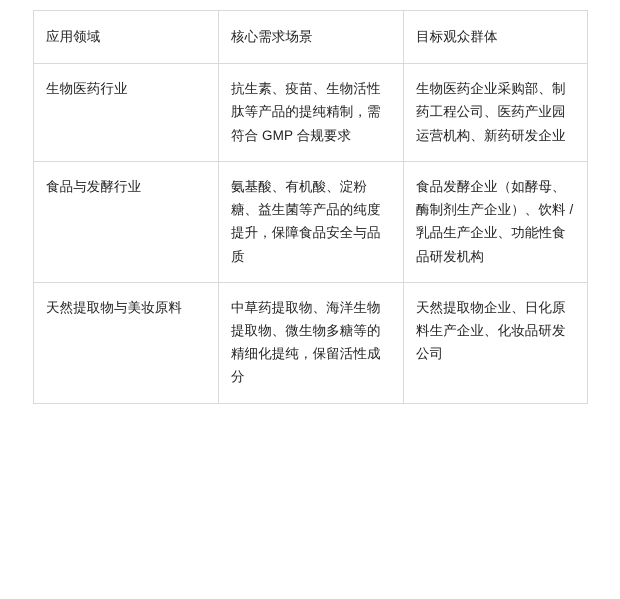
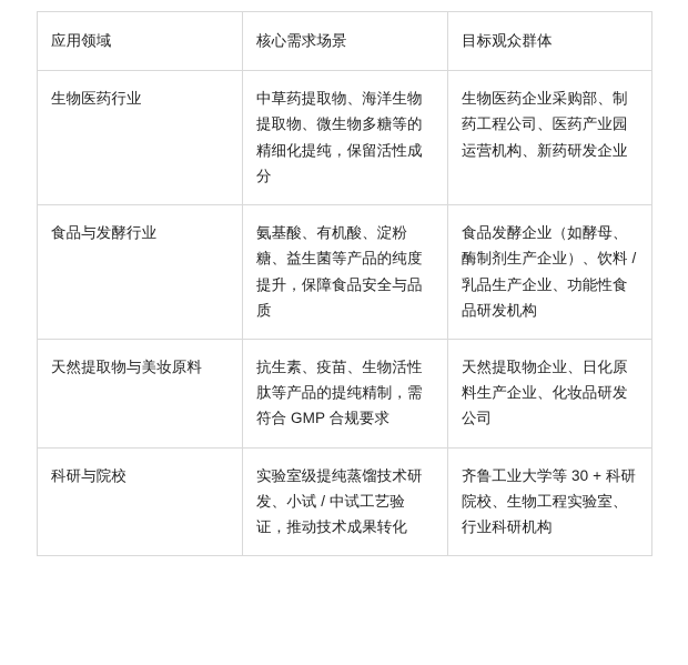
  应用领域	核心需求场景	目标观众群体
- 生物医药行业	抗生素、疫苗、生物活性肽等产品的提纯精制，需符合 GMP 合规要求	生物医药企业采购部、制药工程公司、医药产业园运营机构、新药研发企业
+ 生物医药行业	中草药提取物、海洋生物提取物、微生物多糖等的精细化提纯，保留活性成分	生物医药企业采购部、制药工程公司、医药产业园运营机构、新药研发企业
  食品与发酵行业	氨基酸、有机酸、淀粉糖、益生菌等产品的纯度提升，保障食品安全与品质	食品发酵企业（如酵母、酶制剂生产企业）、饮料 / 乳品生产企业、功能性食品研发机构
- 天然提取物与美妆原料	中草药提取物、海洋生物提取物、微生物多糖等的精细化提纯，保留活性成分	天然提取物企业、日化原料生产企业、化妆品研发公司
+ 天然提取物与美妆原料	抗生素、疫苗、生物活性肽等产品的提纯精制，需符合 GMP 合规要求	天然提取物企业、日化原料生产企业、化妆品研发公司
+ 科研与院校	实验室级提纯蒸馏技术研发、小试 / 中试工艺验证，推动技术成果转化	齐鲁工业大学等 30 + 科研院校、生物工程实验室、行业科研机构
